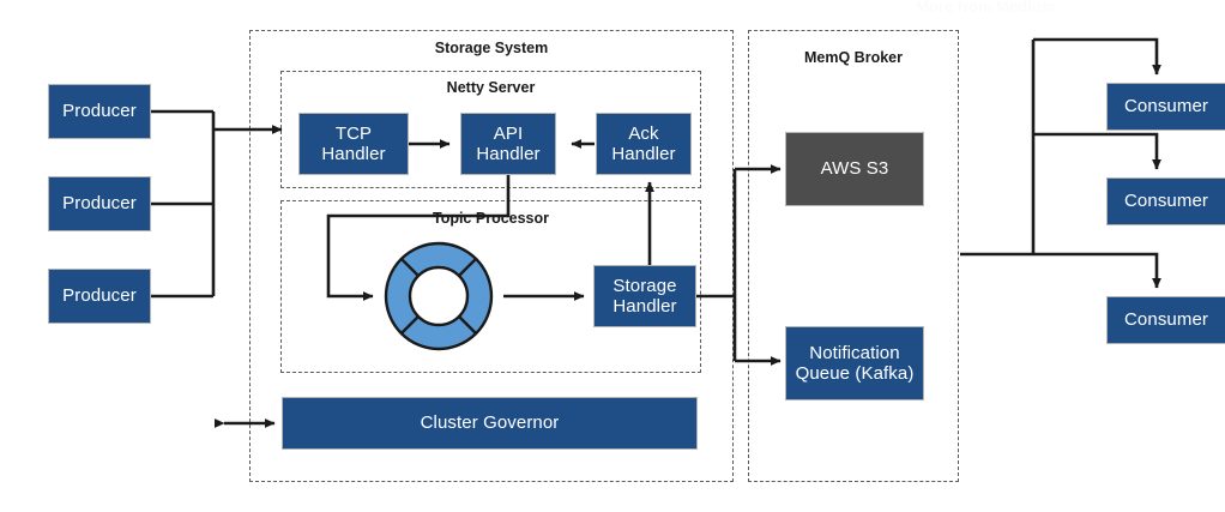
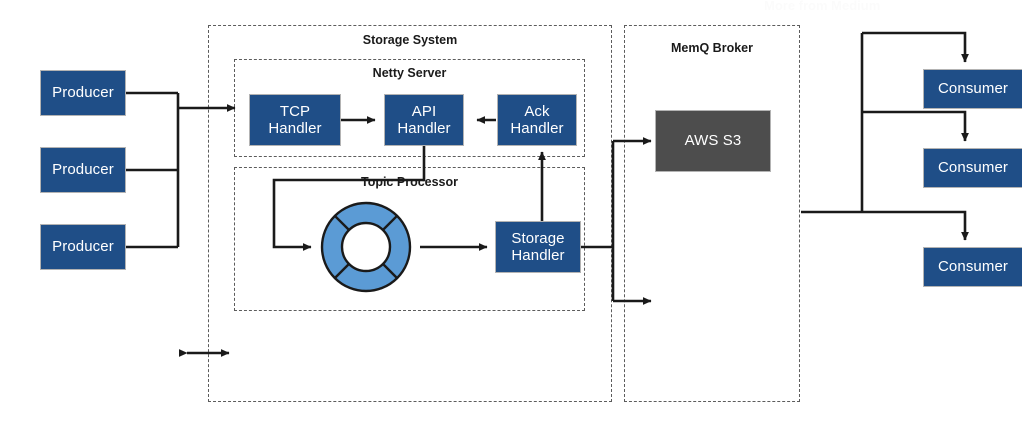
  Storage System
  Netty Server
  Topic Processor
  MemQ Broker
  Producer
  Producer
  Producer
  TCP
  Handler
  API
  Handler
  Ack
  Handler
  Storage
  Handler
  AWS S3
- Notification
- Queue (Kafka)
- Cluster Governor
  Consumer
  Consumer
  Consumer
